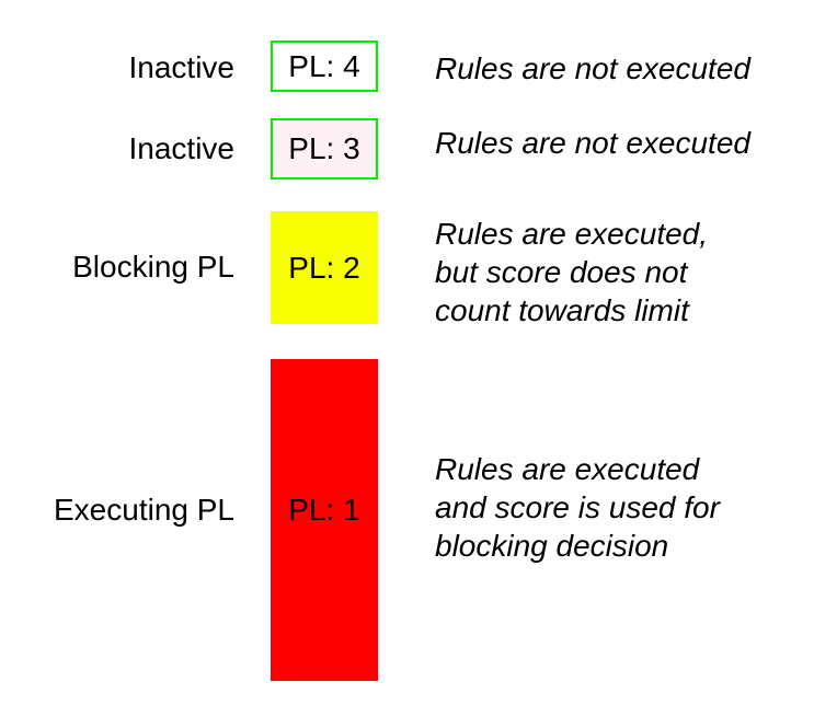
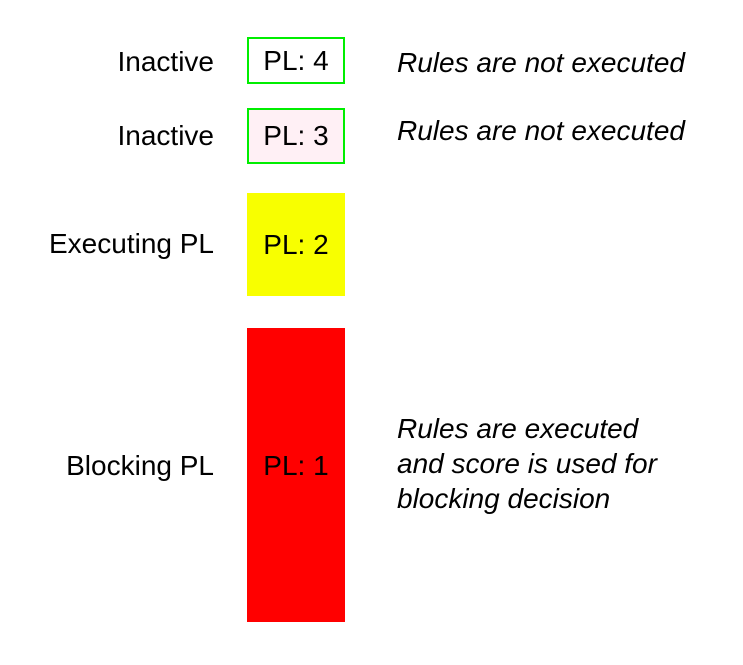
  Inactive
  PL: 4
  Rules are not executed
  Inactive
  PL: 3
  Rules are not executed
- Blocking PL
+ Executing PL
  PL: 2
- Rules are executed,
- but score does not
- count towards limit
- Executing PL
+ Blocking PL
  PL: 1
  Rules are executed
  and score is used for
  blocking decision
